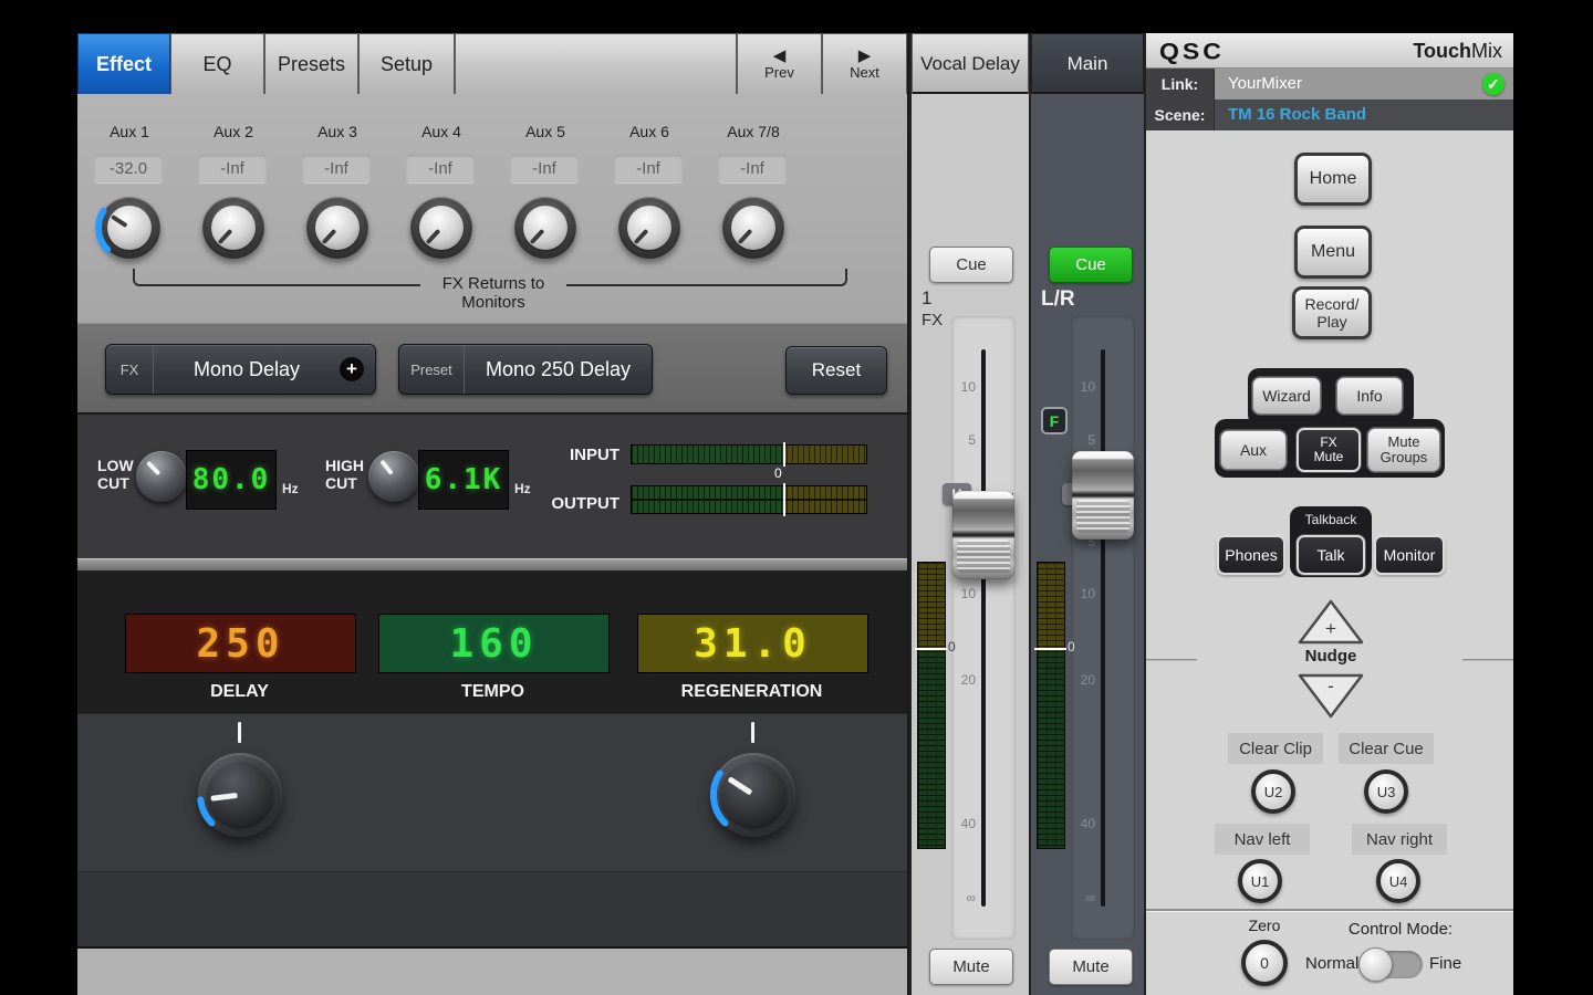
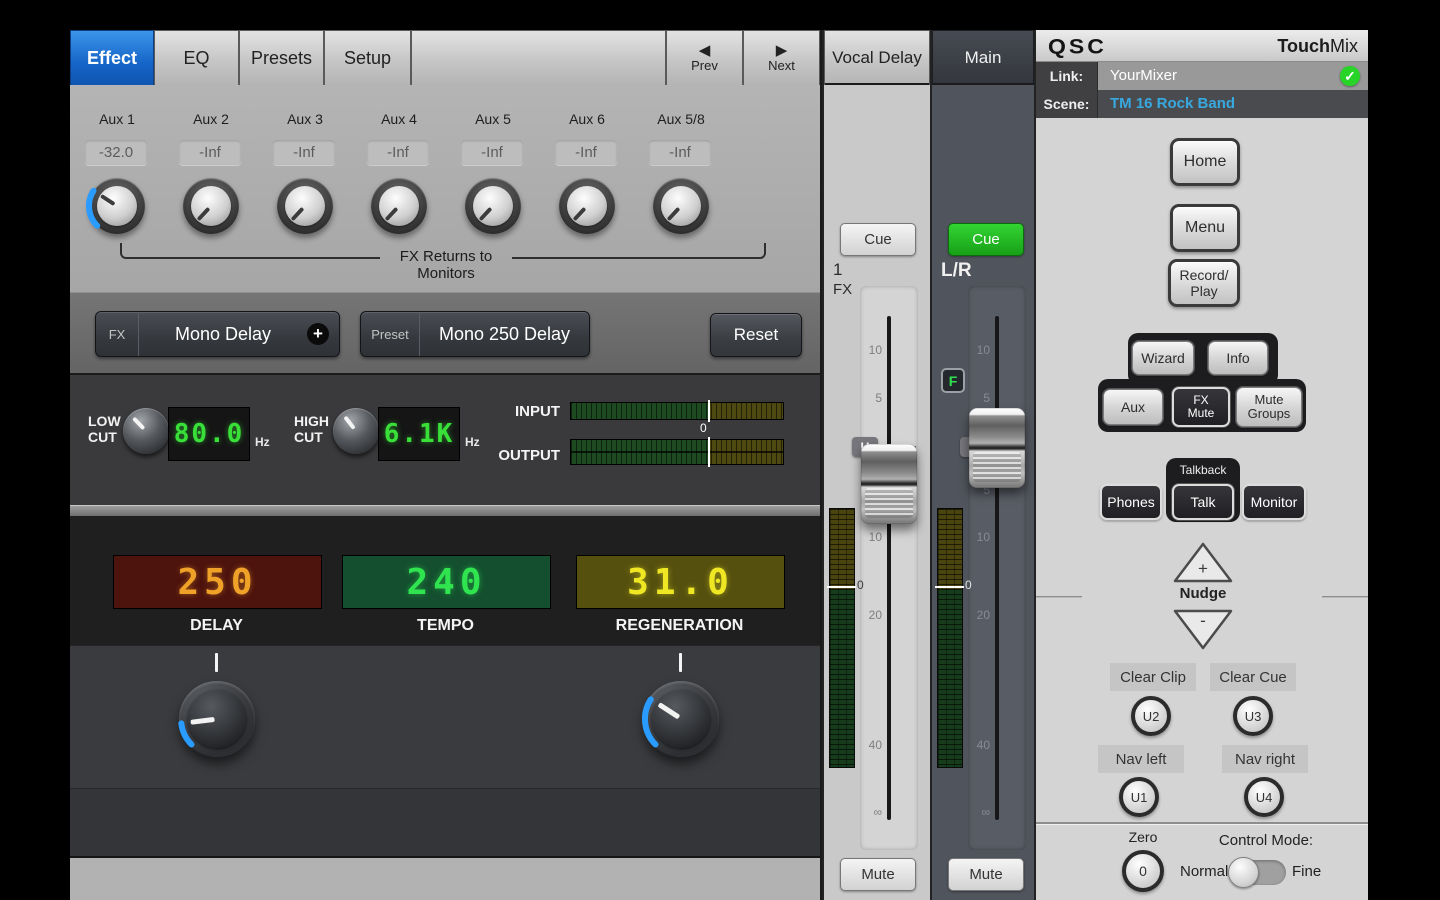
  Effect
  EQ
  Presets
  Setup
  ◀
  Prev
  ▶
  Next
  Aux 1
  -32.0
  Aux 2
  -Inf
  Aux 3
  -Inf
  Aux 4
  -Inf
  Aux 5
  -Inf
  Aux 6
  -Inf
- Aux 7/8
+ Aux 5/8
  -Inf
  FX Returns to Monitors
  FX
  Mono Delay
  +
  Preset
  Mono 250 Delay
  Reset
  LOW
  CUT
  80.0
  Hz
  HIGH
  CUT
  6.1K
  Hz
  INPUT
  0
  OUTPUT
  250
  DELAY
- 160
+ 240
  TEMPO
  31.0
  REGENERATION
  Vocal Delay
  Cue
  1
  FX
  10
  5
  10
  20
  40
  ∞
  0
  Mute
  Main
  Cue
  L/R
  F
  10
  5
  5
  10
  20
  40
  ∞
  0
  Mute
  QSC
  TouchMix
  Link:
  YourMixer
  ✓
  Scene:
  TM 16 Rock Band
  Home
  Menu
  Record/
  Play
  Wizard
  Info
  Aux
  FX
  Mute
  Mute
  Groups
  Talkback
  Phones
  Talk
  Monitor
  +
  Nudge
  -
  Clear Clip
  Clear Cue
  U2
  U3
  Nav left
  Nav right
  U1
  U4
  Zero
  0
  Control Mode:
  Normal
  Fine
